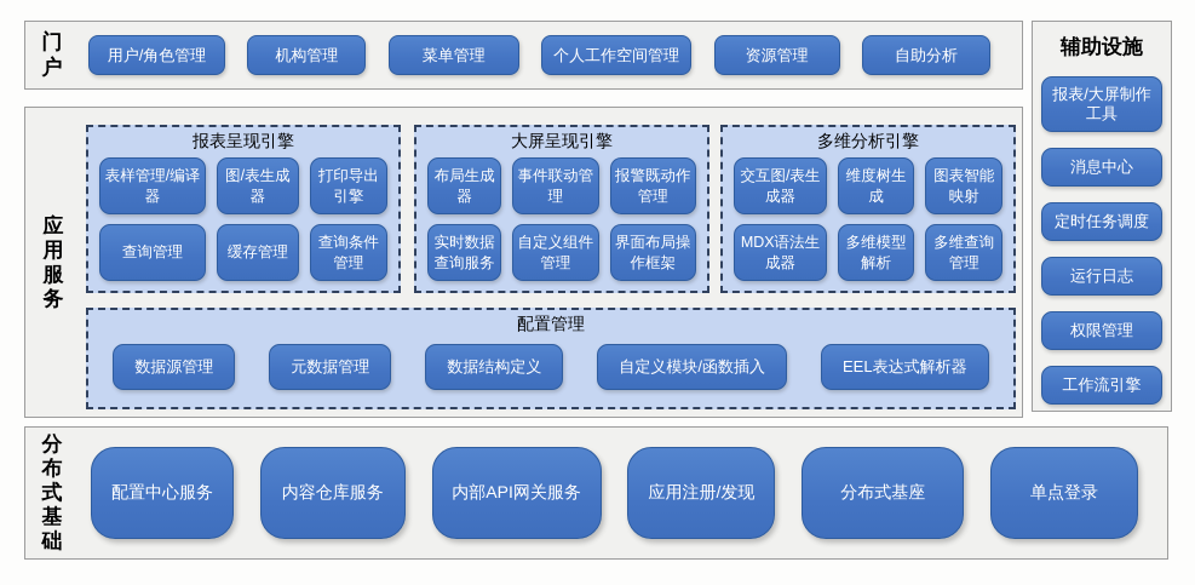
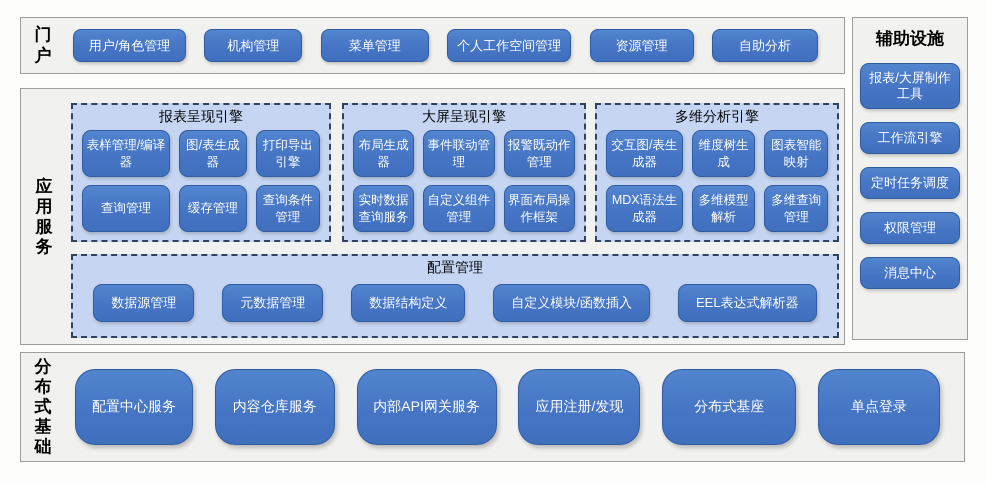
  门户
  用户/角色管理
  机构管理
  菜单管理
  个人工作空间管理
  资源管理
  自助分析
  应用服务
  报表呈现引擎
  表样管理/编译器
  图/表生成器
  打印导出引擎
  查询管理
  缓存管理
  查询条件管理
  大屏呈现引擎
  布局生成器
  事件联动管理
  报警既动作管理
  实时数据查询服务
  自定义组件管理
  界面布局操作框架
  多维分析引擎
  交互图/表生成器
  维度树生成
  图表智能映射
  MDX语法生成器
  多维模型解析
  多维查询管理
  配置管理
  数据源管理
  元数据管理
  数据结构定义
  自定义模块/函数插入
  EEL表达式解析器
  分布式基础
  配置中心服务
  内容仓库服务
  内部API网关服务
  应用注册/发现
  分布式基座
  单点登录
  辅助设施
  报表/大屏制作工具
- 消息中心
+ 工作流引擎
  定时任务调度
- 运行日志
  权限管理
- 工作流引擎
+ 消息中心
